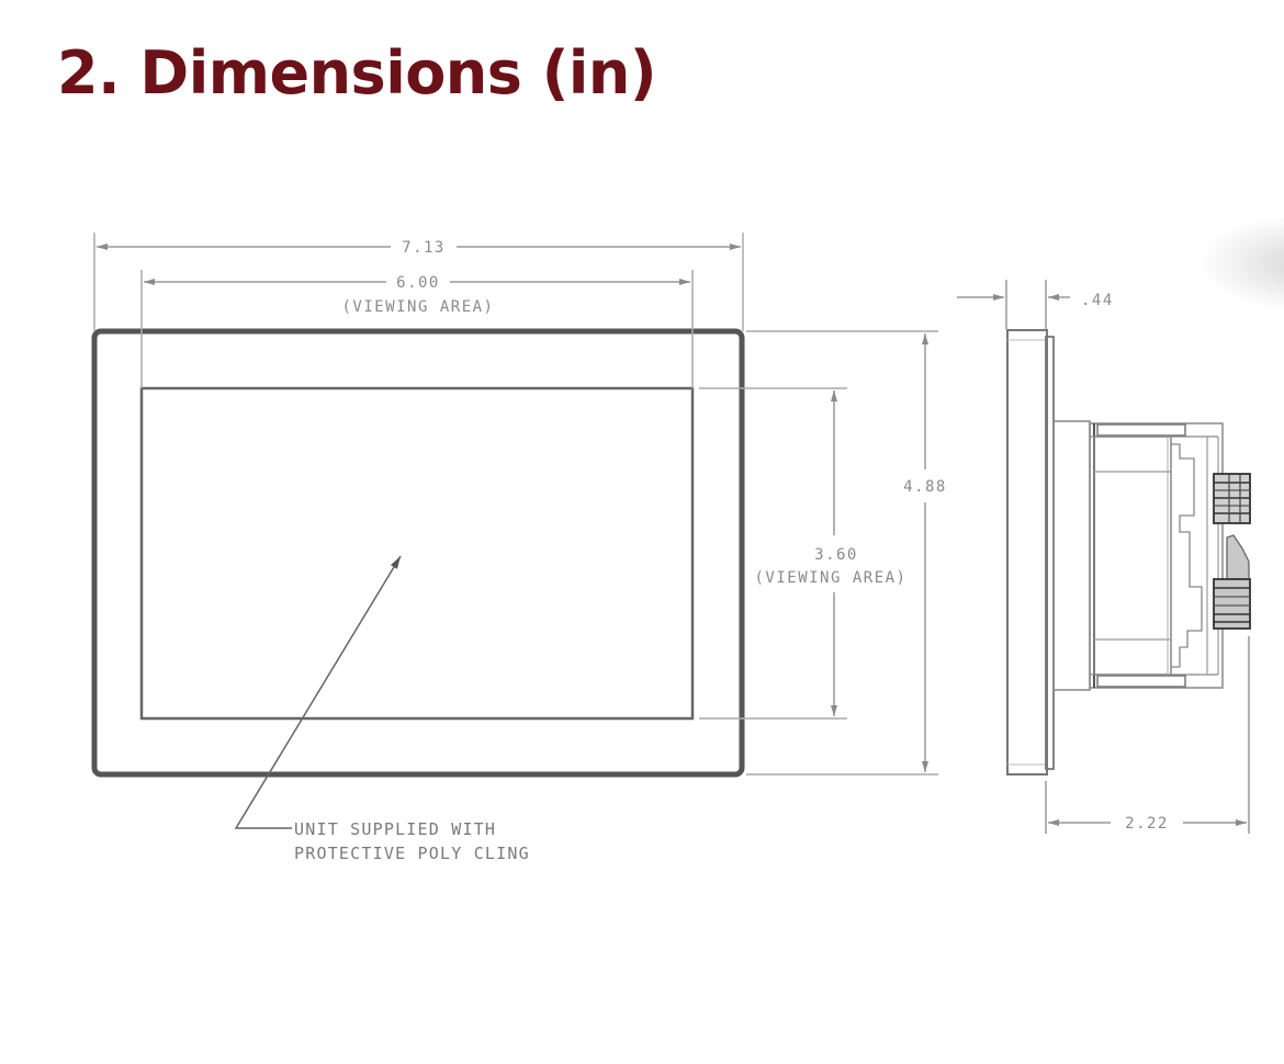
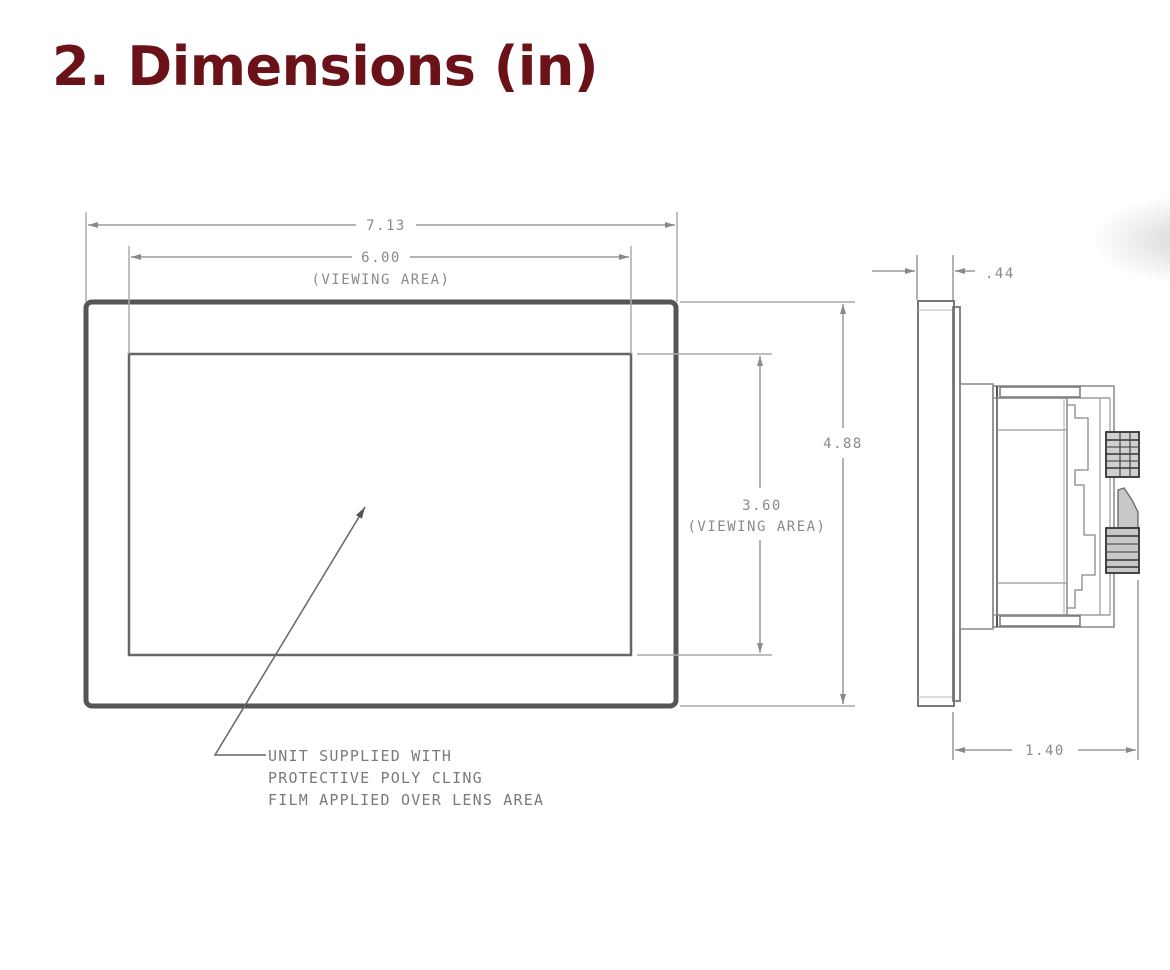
  2. Dimensions (in)
  7.13
  6.00
  (VIEWING AREA)
  3.60
  (VIEWING AREA)
  4.88
  UNIT SUPPLIED WITH
  PROTECTIVE POLY CLING
+ FILM APPLIED OVER LENS AREA
  .44
- 2.22
+ 1.40
